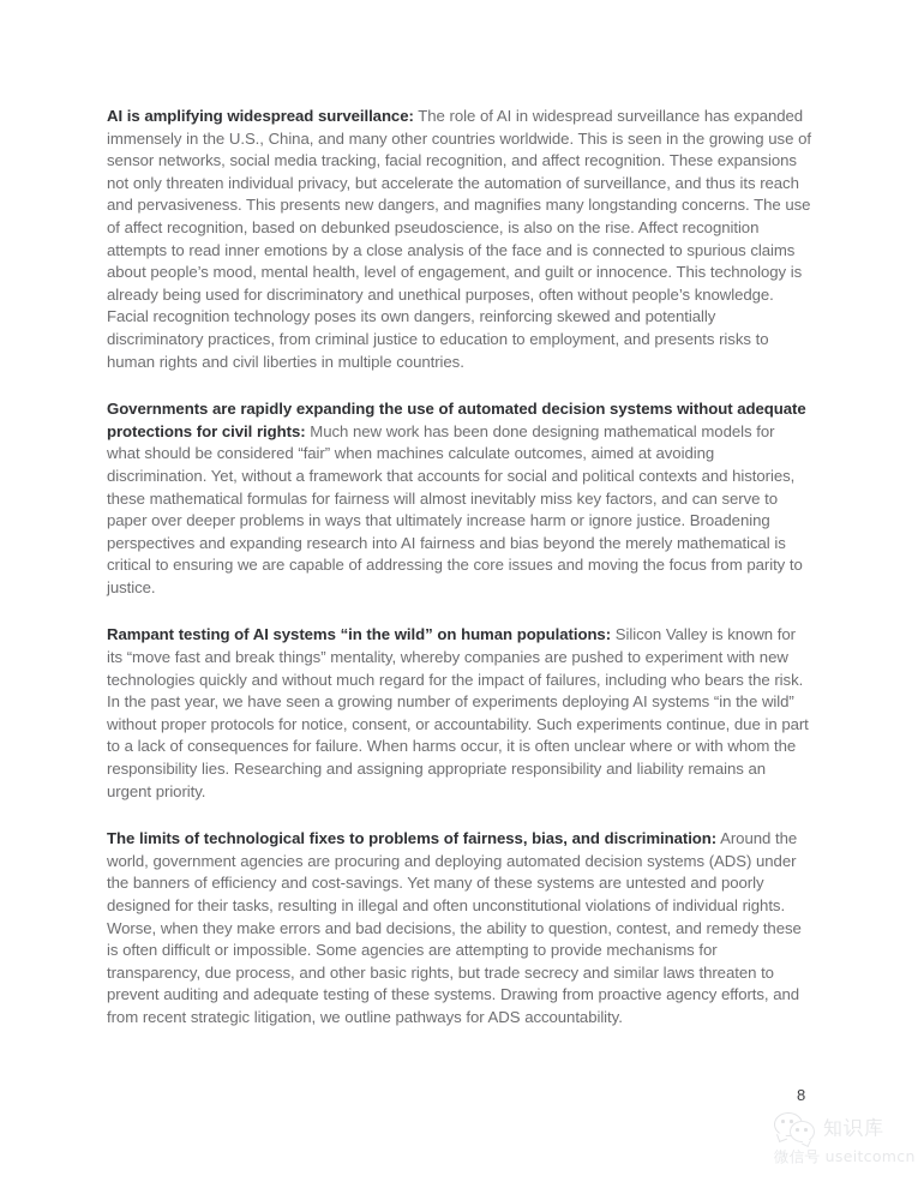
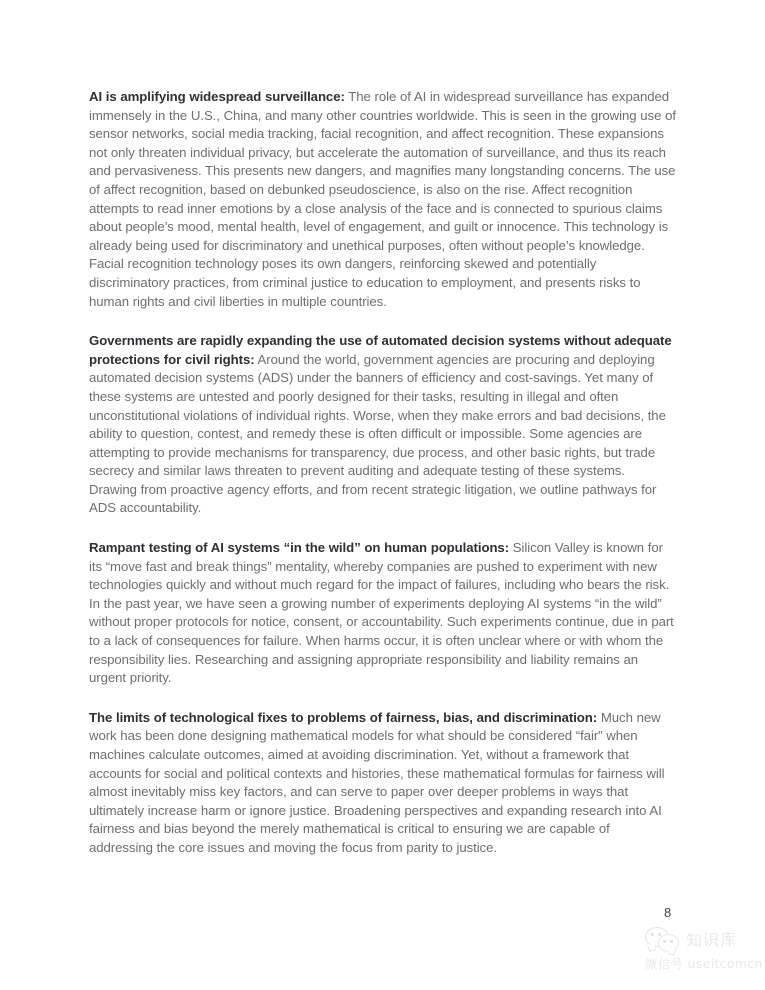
  AI is amplifying widespread surveillance: The role of AI in widespread surveillance has expanded immensely in the U.S., China, and many other countries worldwide. This is seen in the growing use of sensor networks, social media tracking, facial recognition, and affect recognition. These expansions not only threaten individual privacy, but accelerate the automation of surveillance, and thus its reach and pervasiveness. This presents new dangers, and magnifies many longstanding concerns. The use of affect recognition, based on debunked pseudoscience, is also on the rise. Affect recognition attempts to read inner emotions by a close analysis of the face and is connected to spurious claims about people’s mood, mental health, level of engagement, and guilt or innocence. This technology is already being used for discriminatory and unethical purposes, often without people’s knowledge. Facial recognition technology poses its own dangers, reinforcing skewed and potentially discriminatory practices, from criminal justice to education to employment, and presents risks to human rights and civil liberties in multiple countries.
- Governments are rapidly expanding the use of automated decision systems without adequate protections for civil rights: Much new work has been done designing mathematical models for what should be considered “fair” when machines calculate outcomes, aimed at avoiding discrimination. Yet, without a framework that accounts for social and political contexts and histories, these mathematical formulas for fairness will almost inevitably miss key factors, and can serve to paper over deeper problems in ways that ultimately increase harm or ignore justice. Broadening perspectives and expanding research into AI fairness and bias beyond the merely mathematical is critical to ensuring we are capable of addressing the core issues and moving the focus from parity to justice.
+ Governments are rapidly expanding the use of automated decision systems without adequate protections for civil rights: Around the world, government agencies are procuring and deploying automated decision systems (ADS) under the banners of efficiency and cost-savings. Yet many of these systems are untested and poorly designed for their tasks, resulting in illegal and often unconstitutional violations of individual rights. Worse, when they make errors and bad decisions, the ability to question, contest, and remedy these is often difficult or impossible. Some agencies are attempting to provide mechanisms for transparency, due process, and other basic rights, but trade secrecy and similar laws threaten to prevent auditing and adequate testing of these systems. Drawing from proactive agency efforts, and from recent strategic litigation, we outline pathways for ADS accountability.
  Rampant testing of AI systems “in the wild” on human populations: Silicon Valley is known for its “move fast and break things” mentality, whereby companies are pushed to experiment with new technologies quickly and without much regard for the impact of failures, including who bears the risk. In the past year, we have seen a growing number of experiments deploying AI systems “in the wild” without proper protocols for notice, consent, or accountability. Such experiments continue, due in part to a lack of consequences for failure. When harms occur, it is often unclear where or with whom the responsibility lies. Researching and assigning appropriate responsibility and liability remains an urgent priority.
- The limits of technological fixes to problems of fairness, bias, and discrimination: Around the world, government agencies are procuring and deploying automated decision systems (ADS) under the banners of efficiency and cost-savings. Yet many of these systems are untested and poorly designed for their tasks, resulting in illegal and often unconstitutional violations of individual rights. Worse, when they make errors and bad decisions, the ability to question, contest, and remedy these is often difficult or impossible. Some agencies are attempting to provide mechanisms for transparency, due process, and other basic rights, but trade secrecy and similar laws threaten to prevent auditing and adequate testing of these systems. Drawing from proactive agency efforts, and from recent strategic litigation, we outline pathways for ADS accountability.
+ The limits of technological fixes to problems of fairness, bias, and discrimination: Much new work has been done designing mathematical models for what should be considered “fair” when machines calculate outcomes, aimed at avoiding discrimination. Yet, without a framework that accounts for social and political contexts and histories, these mathematical formulas for fairness will almost inevitably miss key factors, and can serve to paper over deeper problems in ways that ultimately increase harm or ignore justice. Broadening perspectives and expanding research into AI fairness and bias beyond the merely mathematical is critical to ensuring we are capable of addressing the core issues and moving the focus from parity to justice.
  8
  知识库
  微信号 useitcomcn
